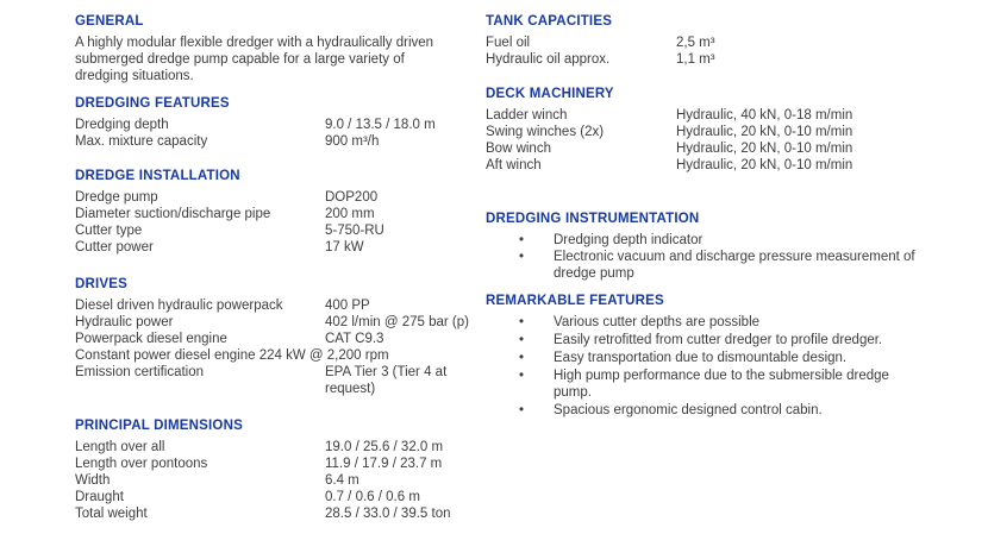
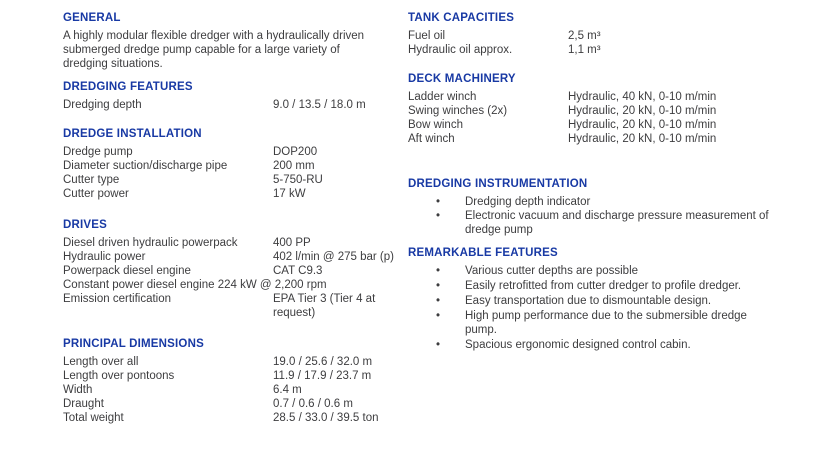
  GENERAL
  A highly modular flexible dredger with a hydraulically driven submerged dredge pump capable for a large variety of dredging situations.
  DREDGING FEATURES
  Dredging depth
  9.0 / 13.5 / 18.0 m
- Max. mixture capacity
- 900 m³/h
  DREDGE INSTALLATION
  Dredge pump
  DOP200
  Diameter suction/discharge pipe
  200 mm
  Cutter type
  5-750-RU
  Cutter power
  17 kW
  DRIVES
  Diesel driven hydraulic powerpack
  400 PP
  Hydraulic power
  402 l/min @ 275 bar (p)
  Powerpack diesel engine
  CAT C9.3
  Constant power diesel engine 224 kW @ 2,200 rpm
  Emission certification
  EPA Tier 3 (Tier 4 at request)
  PRINCIPAL DIMENSIONS
  Length over all
  19.0 / 25.6 / 32.0 m
  Length over pontoons
  11.9 / 17.9 / 23.7 m
  Width
  6.4 m
  Draught
  0.7 / 0.6 / 0.6 m
  Total weight
  28.5 / 33.0 / 39.5 ton
  TANK CAPACITIES
  Fuel oil
  2,5 m³
  Hydraulic oil approx.
  1,1 m³
  DECK MACHINERY
  Ladder winch
- Hydraulic, 40 kN, 0-18 m/min
+ Hydraulic, 40 kN, 0-10 m/min
  Swing winches (2x)
  Hydraulic, 20 kN, 0-10 m/min
  Bow winch
  Hydraulic, 20 kN, 0-10 m/min
  Aft winch
  Hydraulic, 20 kN, 0-10 m/min
  DREDGING INSTRUMENTATION
  Dredging depth indicator
  Electronic vacuum and discharge pressure measurement of dredge pump
  REMARKABLE FEATURES
  Various cutter depths are possible
  Easily retrofitted from cutter dredger to profile dredger.
  Easy transportation due to dismountable design.
  High pump performance due to the submersible dredge pump.
  Spacious ergonomic designed control cabin.
